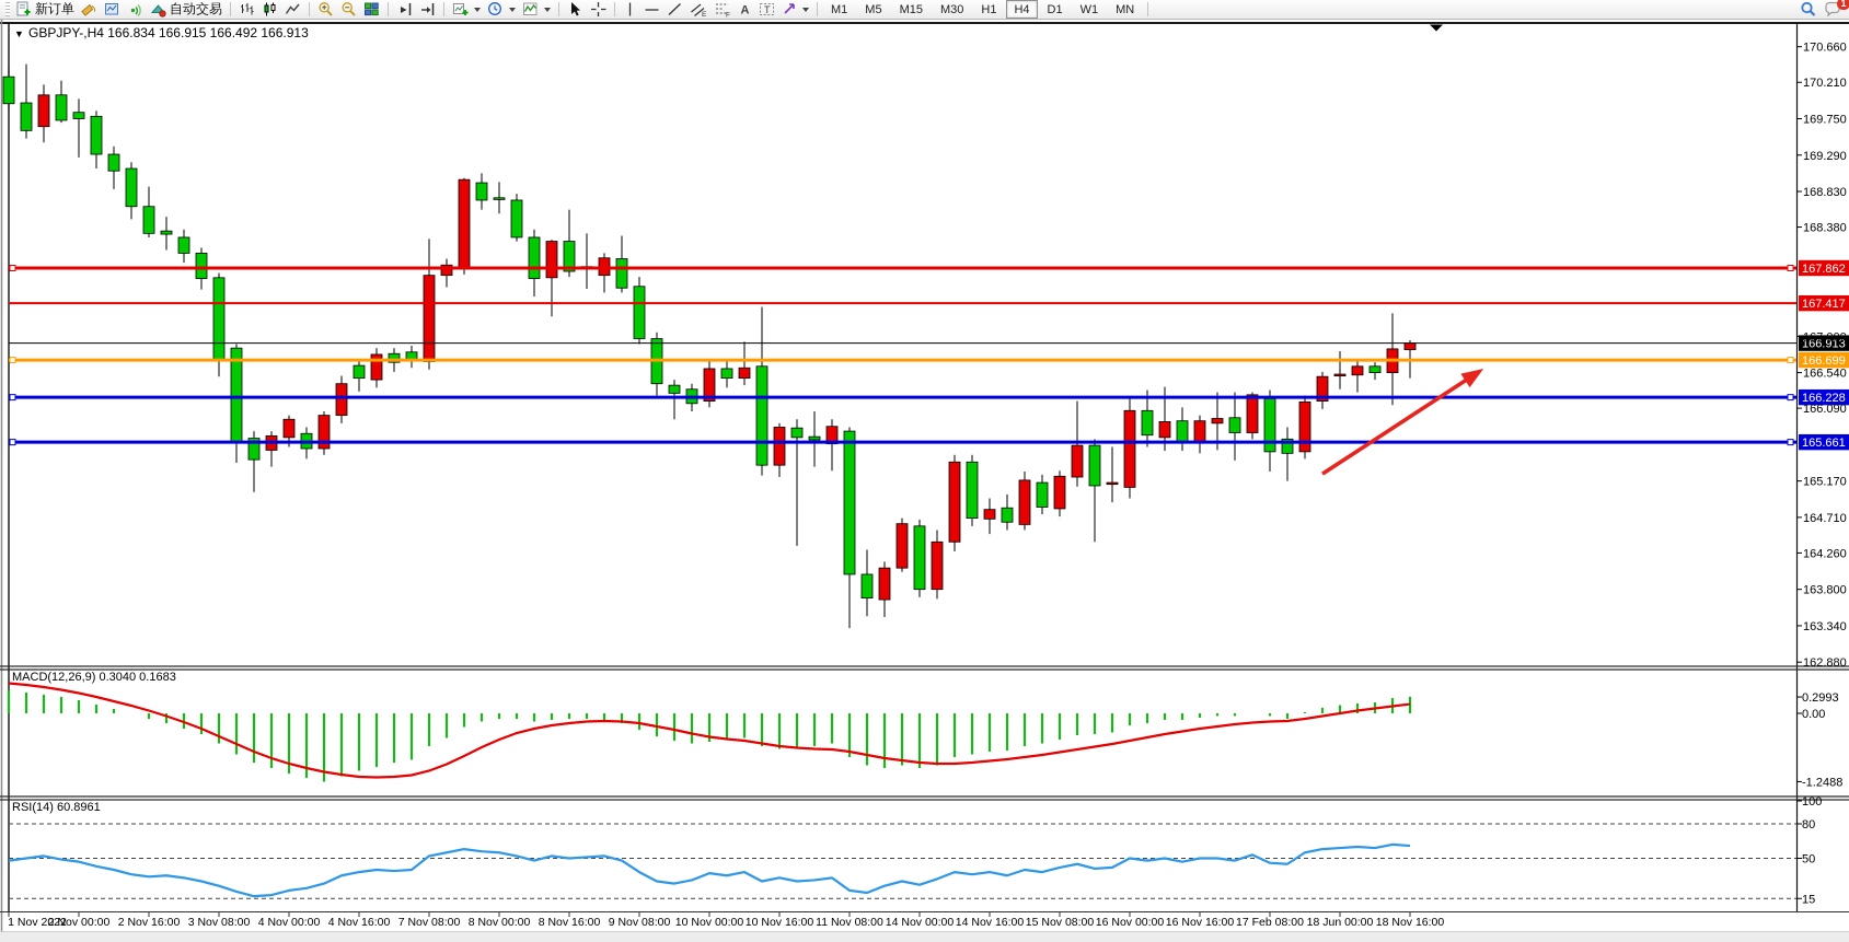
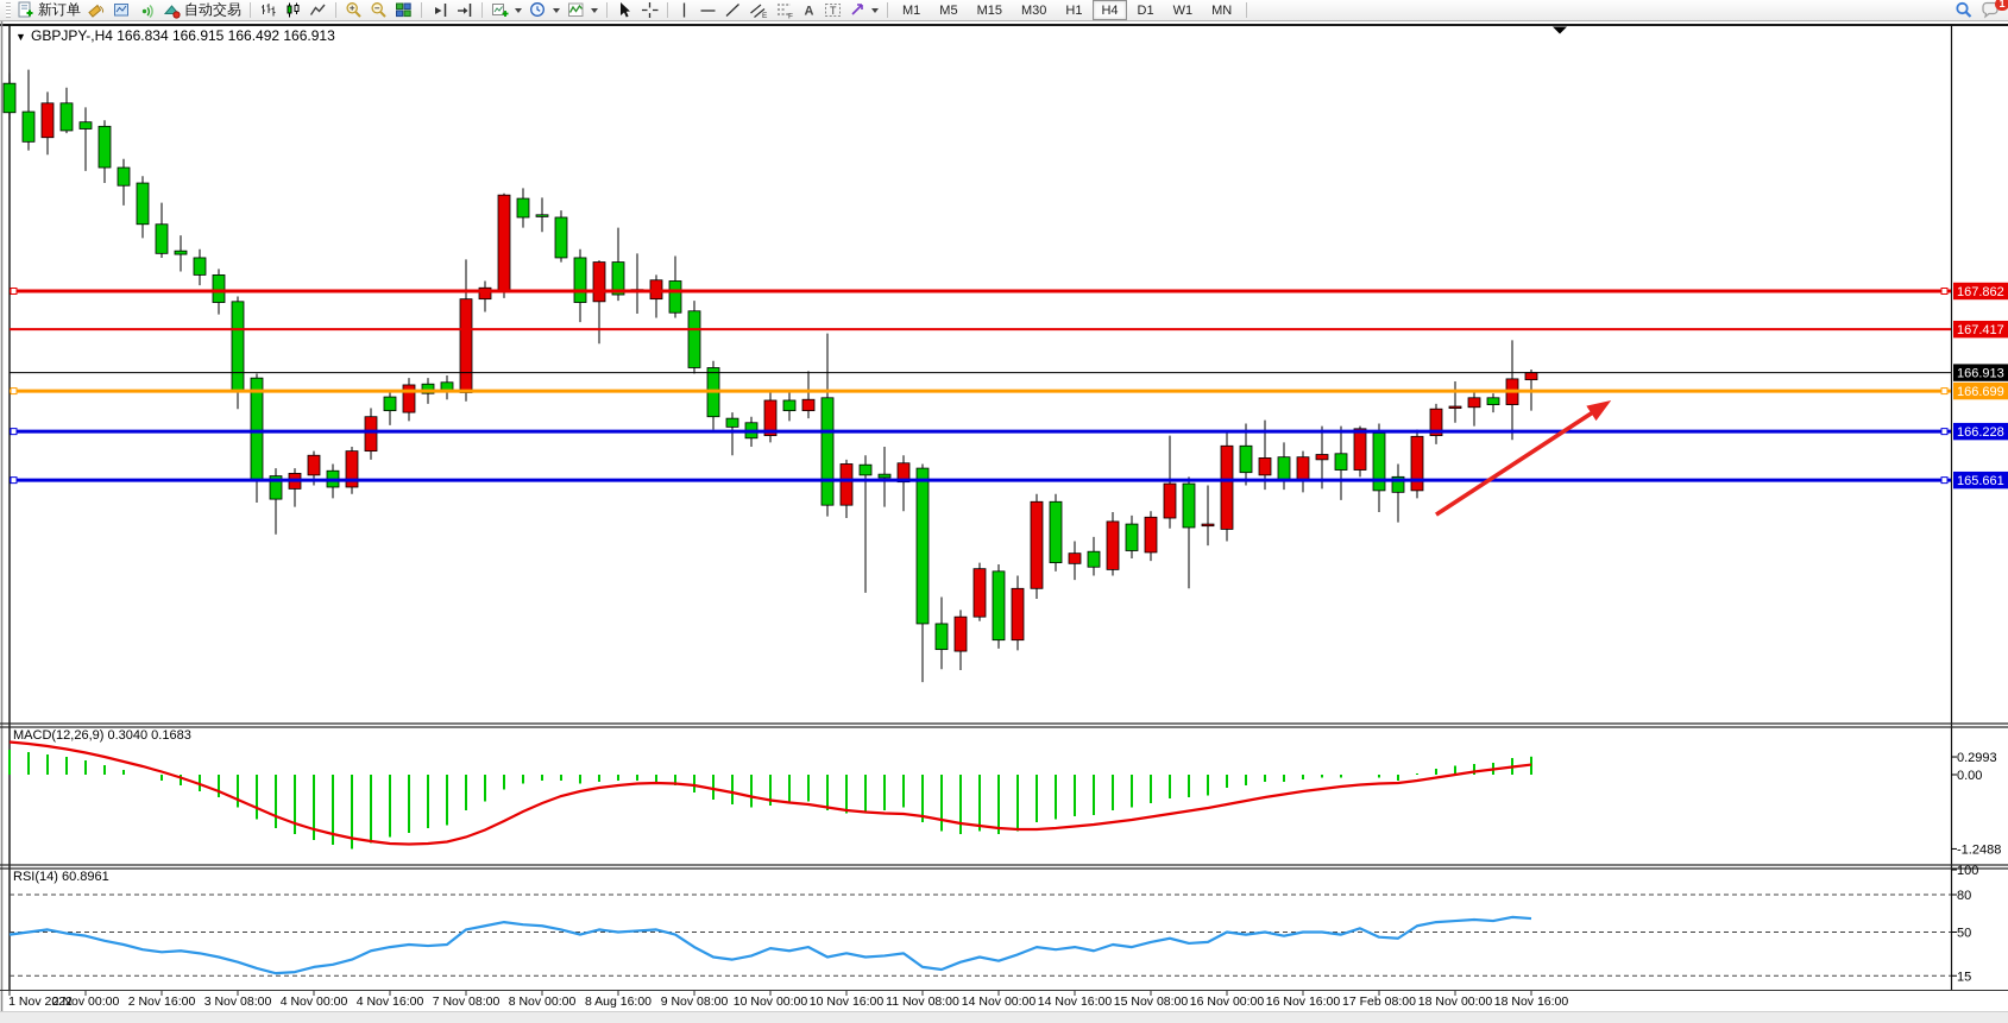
  新订单
  自动交易
  A
  T
  M1
  M5
  M15
  M30
  H1
  H4
  D1
  W1
  MN
  1
  167.862
  167.417
  166.913
  166.699
  166.228
  165.661
- 170.660
- 170.210
- 169.750
- 169.290
- 168.830
- 168.380
- 167.000
- 166.540
- 166.090
- 165.170
- 164.710
- 164.260
- 163.800
- 163.340
- 162.880
  0.2993
  0.00
  -1.2488
  100
  80
  50
  15
  1 Nov 2022
  2 Nov 00:00
  2 Nov 16:00
  3 Nov 08:00
  4 Nov 00:00
  4 Nov 16:00
  7 Nov 08:00
  8 Nov 00:00
- 8 Nov 16:00
+ 8 Aug 16:00
  9 Nov 08:00
  10 Nov 00:00
  10 Nov 16:00
  11 Nov 08:00
  14 Nov 00:00
  14 Nov 16:00
  15 Nov 08:00
  16 Nov 00:00
  16 Nov 16:00
  17 Feb 08:00
- 18 Jun 00:00
+ 18 Nov 00:00
  18 Nov 16:00
  ▼
  GBPJPY-,H4 166.834 166.915 166.492 166.913
  MACD(12,26,9) 0.3040 0.1683
  RSI(14) 60.8961
